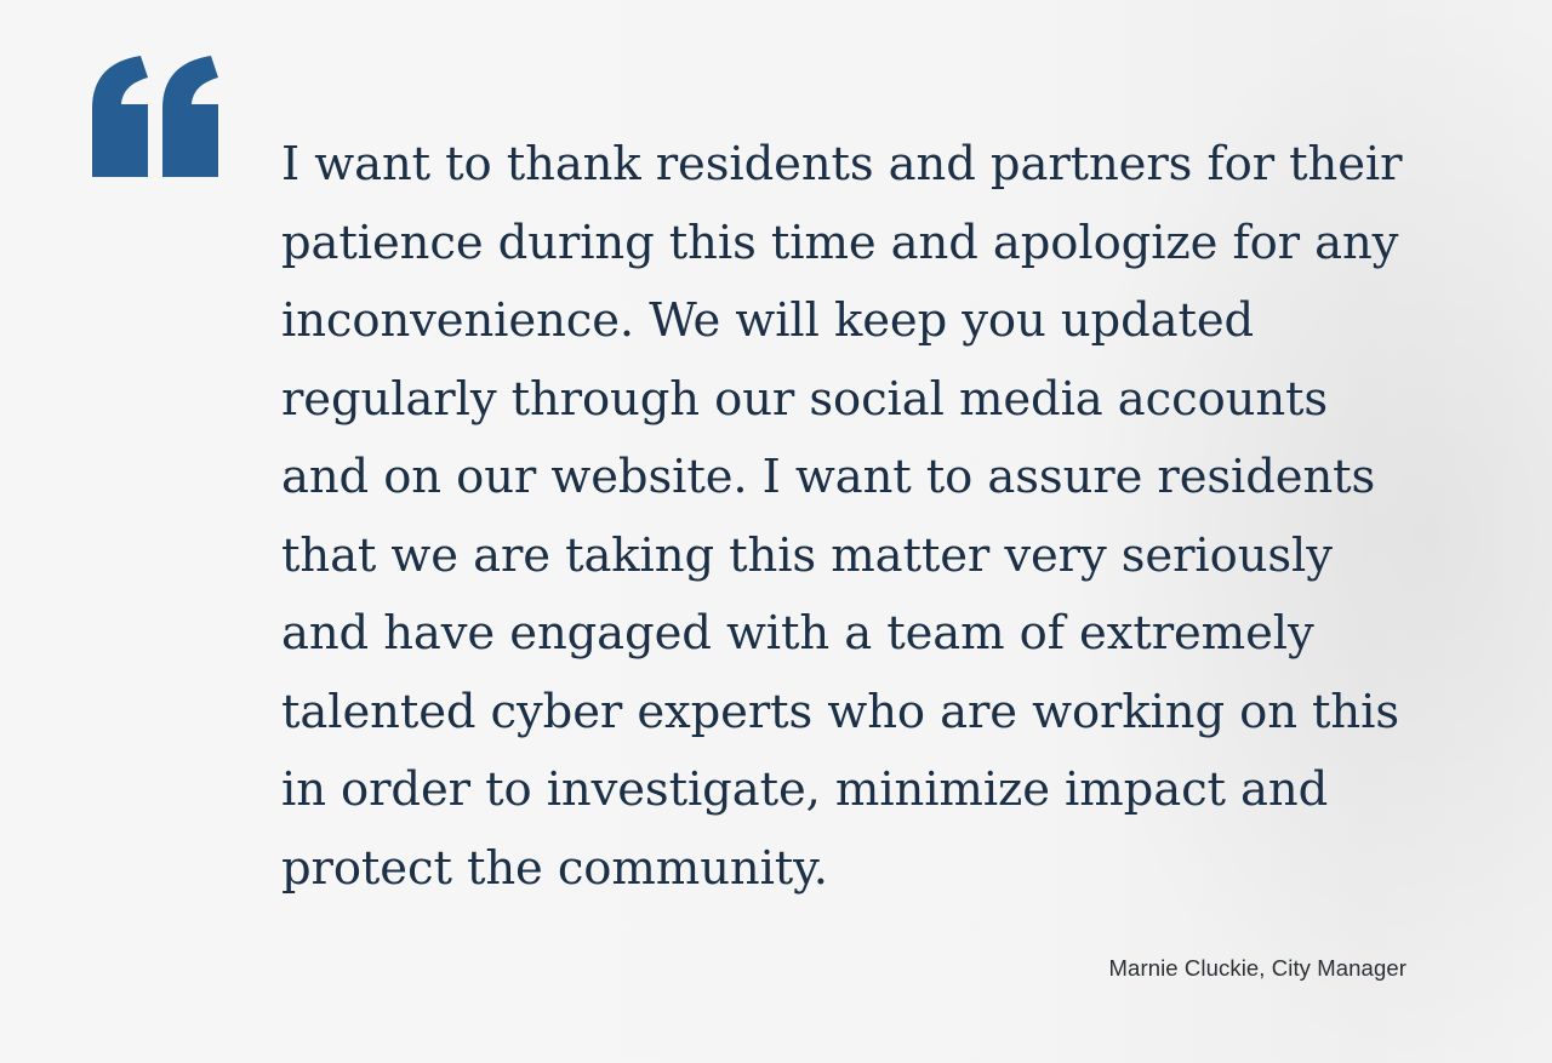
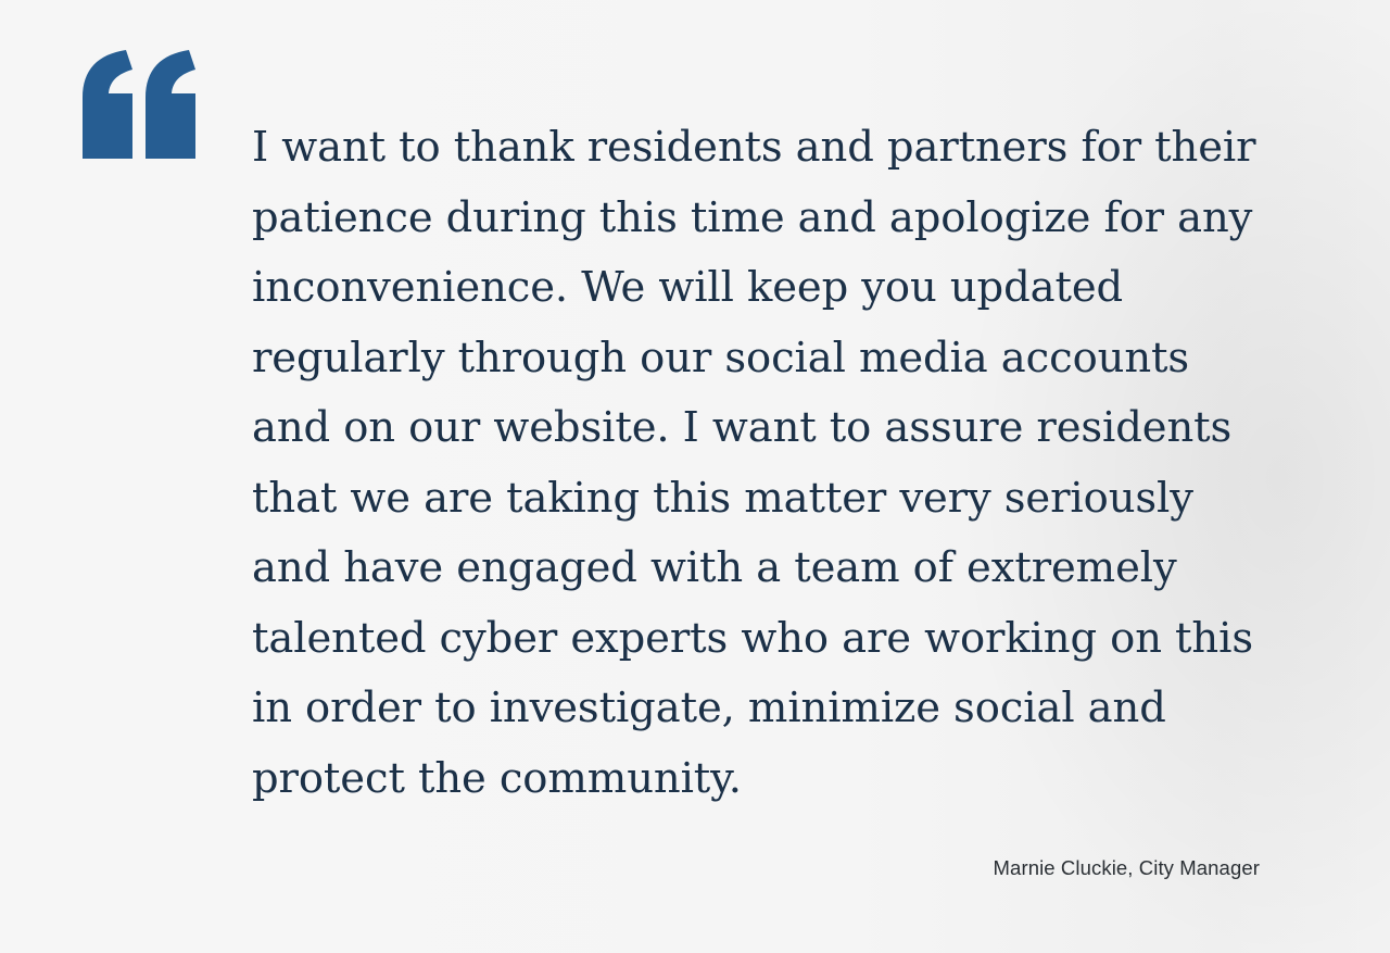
- I want to thank residents and partners for their patience during this time and apologize for any inconvenience. We will keep you updated regularly through our social media accounts and on our website. I want to assure residents that we are taking this matter very seriously and have engaged with a team of extremely talented cyber experts who are working on this in order to investigate, minimize impact and protect the community.
+ I want to thank residents and partners for their patience during this time and apologize for any inconvenience. We will keep you updated regularly through our social media accounts and on our website. I want to assure residents that we are taking this matter very seriously and have engaged with a team of extremely talented cyber experts who are working on this in order to investigate, minimize social and protect the community.
  Marnie Cluckie, City Manager
